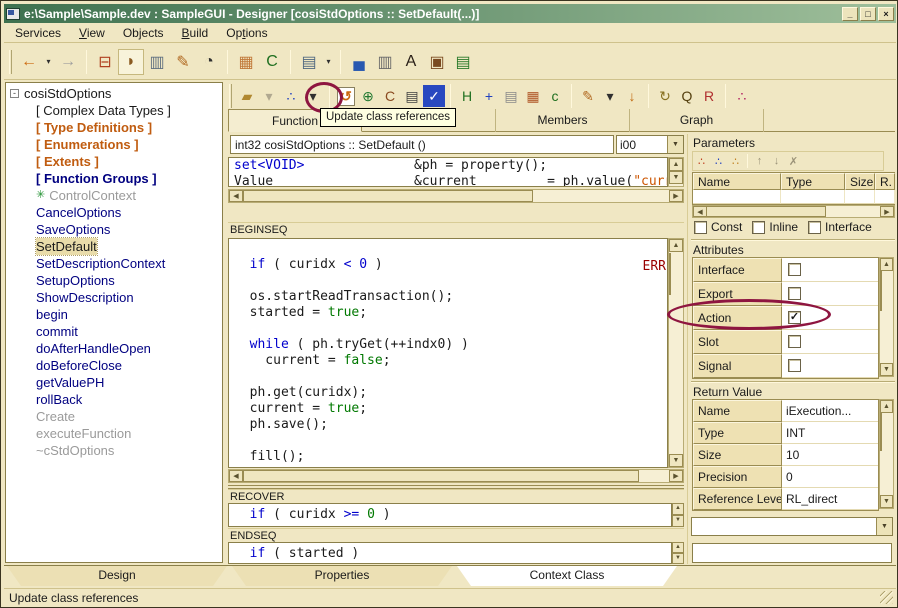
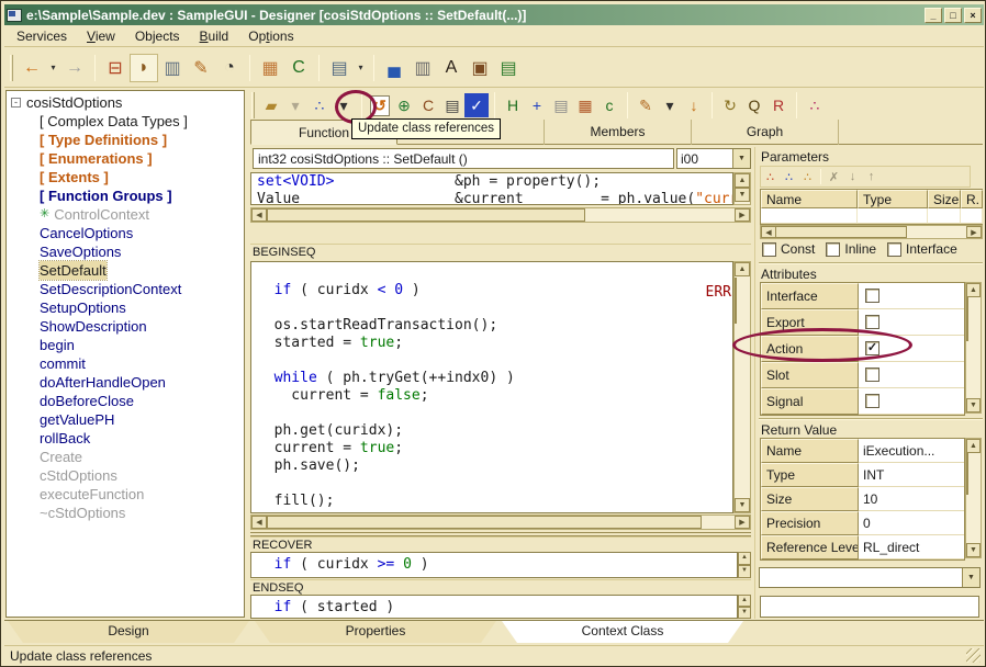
  e:\Sample\Sample.dev : SampleGUI - Designer [cosiStdOptions :: SetDefault(...)]
  _
  □
  ×
  Services
  View
  Objects
  Build
  Options
  ←
  ▾
  →
  ⊟
  ◗
  ▥
  ✎
  ◔
  ▦
  C
  ▤
  ▾
  ▄
  ▥
  A
  ▣
  ▤
  -
  cosiStdOptions
  [ Complex Data Types ]
  [ Type Definitions ]
  [ Enumerations ]
  [ Extents ]
  [ Function Groups ]
  ✳
  ControlContext
  CancelOptions
  SaveOptions
  SetDefault
  SetDescriptionContext
  SetupOptions
  ShowDescription
  begin
  commit
  doAfterHandleOpen
  doBeforeClose
  getValuePH
  rollBack
  Create
+ cStdOptions
  executeFunction
  ~cStdOptions
  ▰
  ▾
  ∴
  ▾
  ↺
  ⊕
  C
  ▤
  ✓
  H
  +
  ▤
  ▦
  c
  ✎
  ▾
  ↓
  ↻
  Q
  R
  ∴
  Function
  Members
  Graph
  int32 cosiStdOptions :: SetDefault ()
  i00
  set<VOID> &ph = property();
  Value &current = ph.value("cur
  BEGINSEQ
  ERR
  if ( curidx < 0 )
  os.startReadTransaction();
  started = true;
  while ( ph.tryGet(++indx0) )
  current = false;
  ph.get(curidx);
  current = true;
  ph.save();
  fill();
  RECOVER
  if ( curidx >= 0 )
  ENDSEQ
  if ( started )
  Parameters
  ∴
  ∴
  ∴
- ↑
+ ✗
  ↓
- ✗
+ ↑
  Name
  Type
  Size
  R.
  Const
  Inline
  Interface
  Attributes
  Interface
  Export
  Action
  ✓
  Slot
  Signal
  Return Value
  Name
  iExecution...
  Type
  INT
  Size
  10
  Precision
  0
  Reference Leve
  RL_direct
  Design
  Properties
  Context Class
  Update class references
  Update class references
